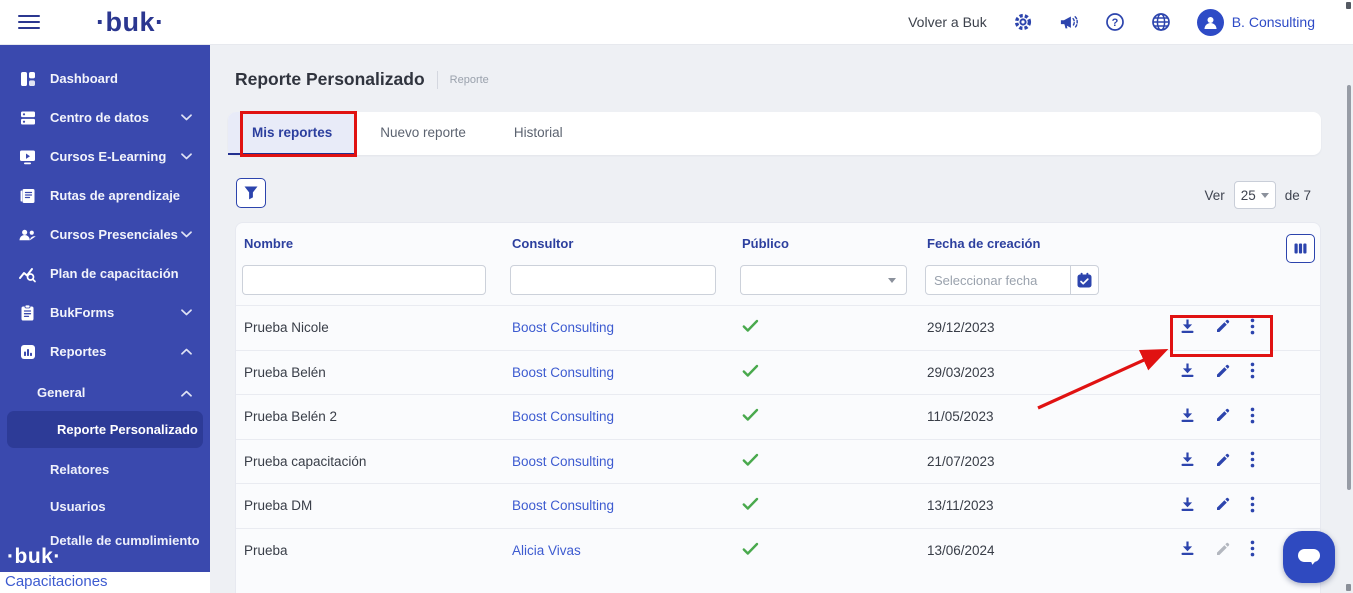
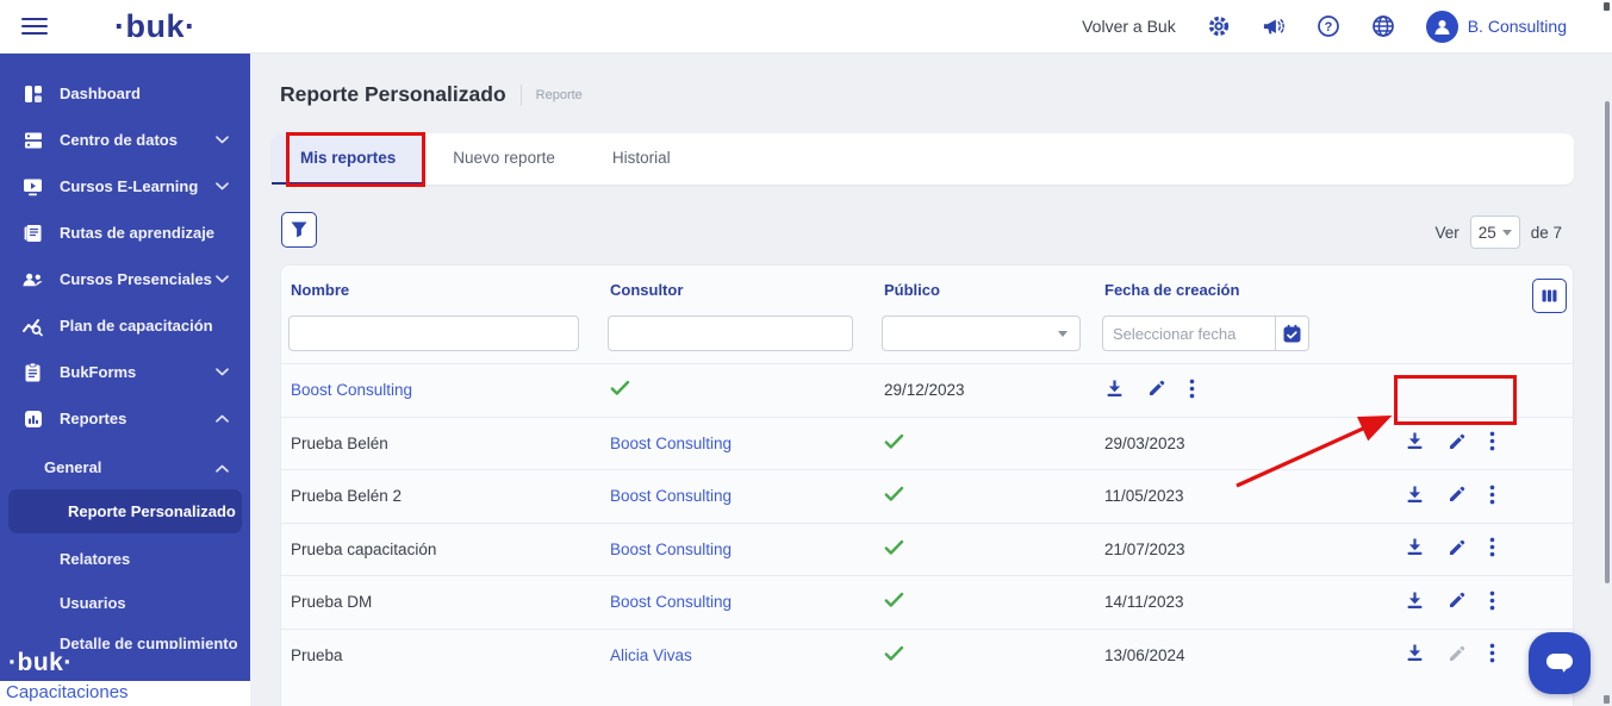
  ·buk·
  Volver a Buk
  ?
  B. Consulting
  Dashboard
  Centro de datos
  Cursos E-Learning
  Rutas de aprendizaje
  Cursos Presenciales
  Plan de capacitación
  BukForms
  Reportes
  General
  Reporte Personalizado
  Relatores
  Usuarios
  Detalle de cumplimiento
  ·buk·
  Capacitaciones
  Reporte Personalizado
  Reporte
  Mis reportes
  Nuevo reporte
  Historial
  Ver
  25
  de 7
  Nombre
  Consultor
  Público
  Fecha de creación
  Seleccionar fecha
- Prueba Nicole
  Boost Consulting
  29/12/2023
  Prueba Belén
  Boost Consulting
  29/03/2023
  Prueba Belén 2
  Boost Consulting
  11/05/2023
  Prueba capacitación
  Boost Consulting
  21/07/2023
  Prueba DM
  Boost Consulting
- 13/11/2023
+ 14/11/2023
  Prueba
  Alicia Vivas
  13/06/2024
